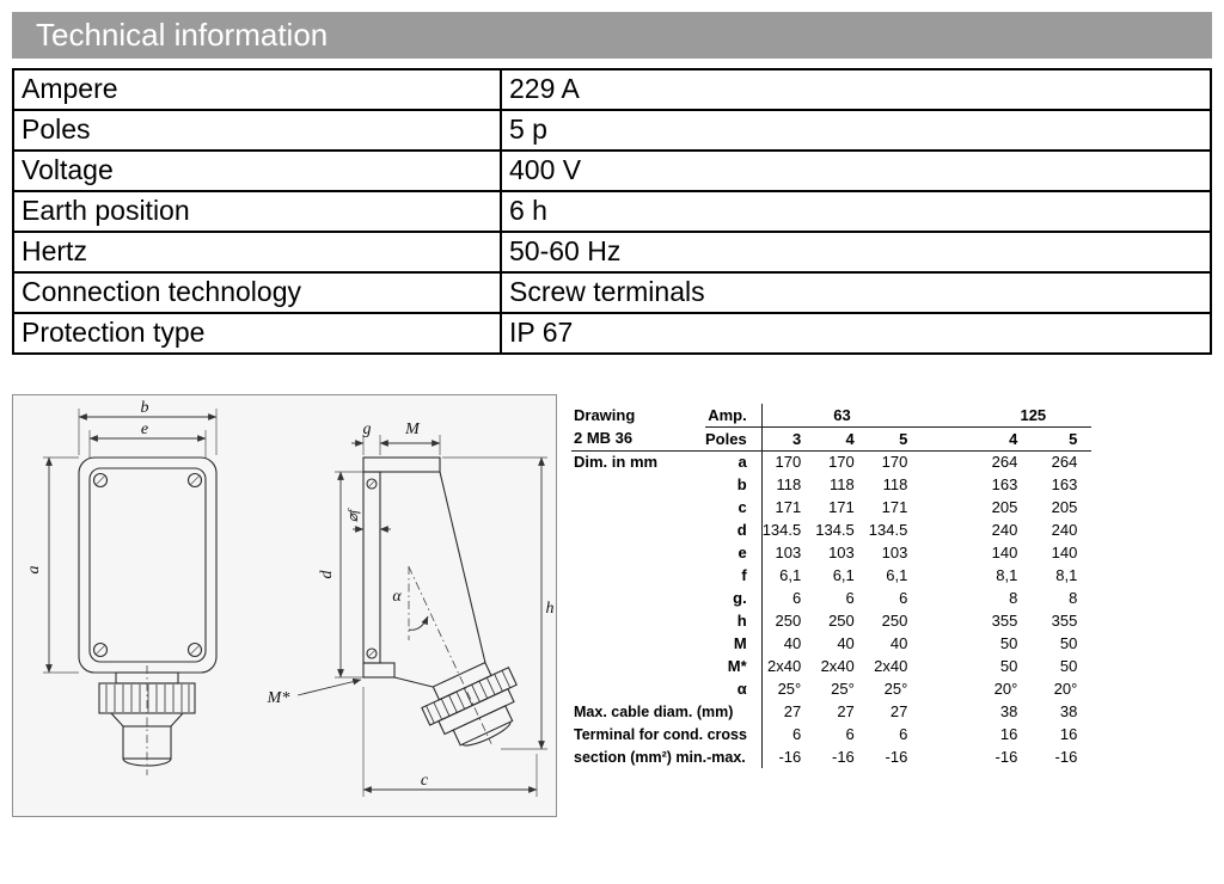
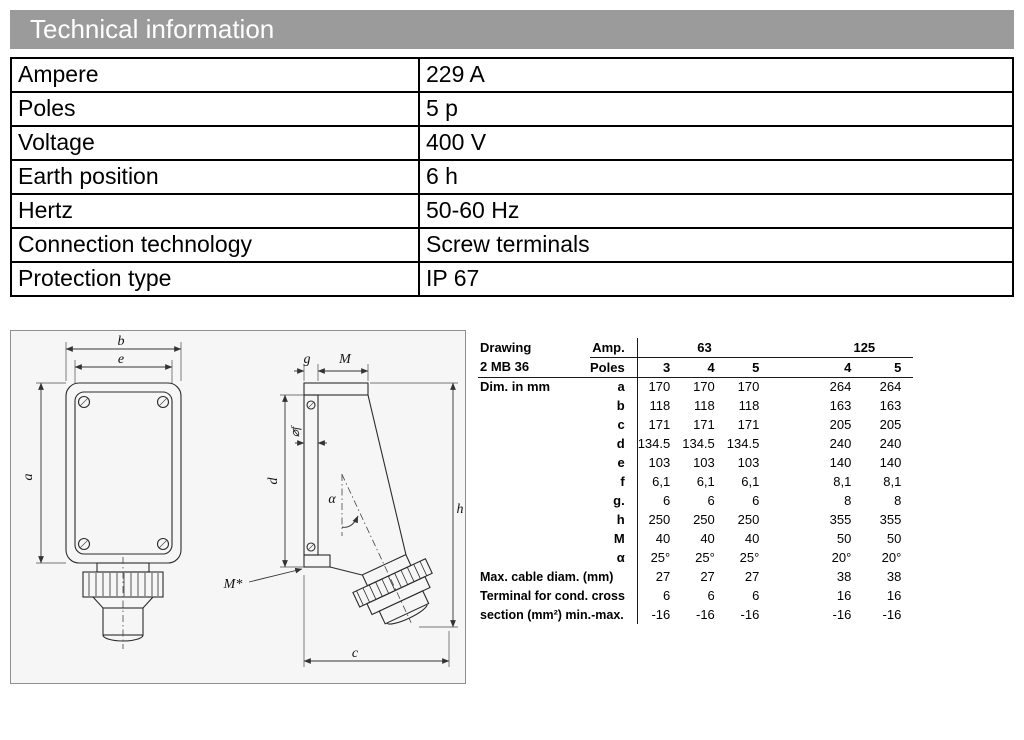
  Technical information
  Ampere	229 A
  Poles	5 p
  Voltage	400 V
  Earth position	6 h
  Hertz	50-60 Hz
  Connection technology	Screw terminals
  Protection type	IP 67
  b
  e
  g
  M
  α
  M*
  h
  c
  Drawing	Amp.	63	125
  2 MB 36	Poles	3	4	5	4	5
  Dim. in mm	a	170	170	170	264	264
  	b	118	118	118	163	163
  	c	171	171	171	205	205
  	d	134.5	134.5	134.5	240	240
  	e	103	103	103	140	140
  	f	6,1	6,1	6,1	8,1	8,1
  	g.	6	6	6	8	8
  	h	250	250	250	355	355
  	M	40	40	40	50	50
- 	M*	2x40	2x40	2x40	50	50
  	α	25°	25°	25°	20°	20°
  Max. cable diam. (mm)	27	27	27	38	38
  Terminal for cond. cross	6	6	6	16	16
  section (mm²) min.-max.	-16	-16	-16	-16	-16
